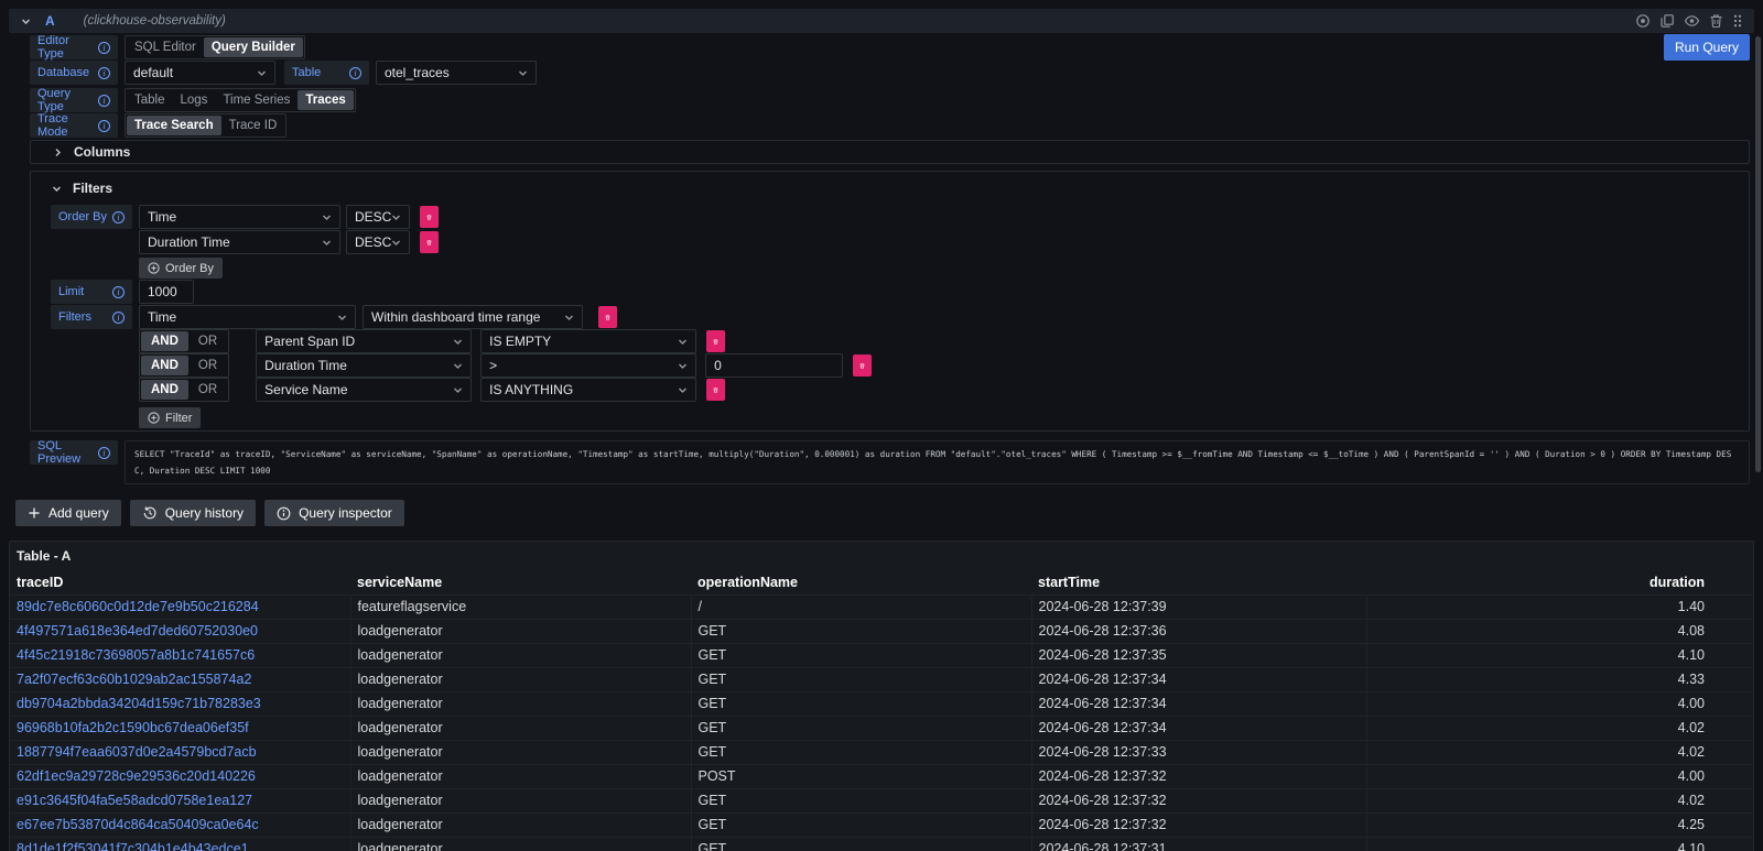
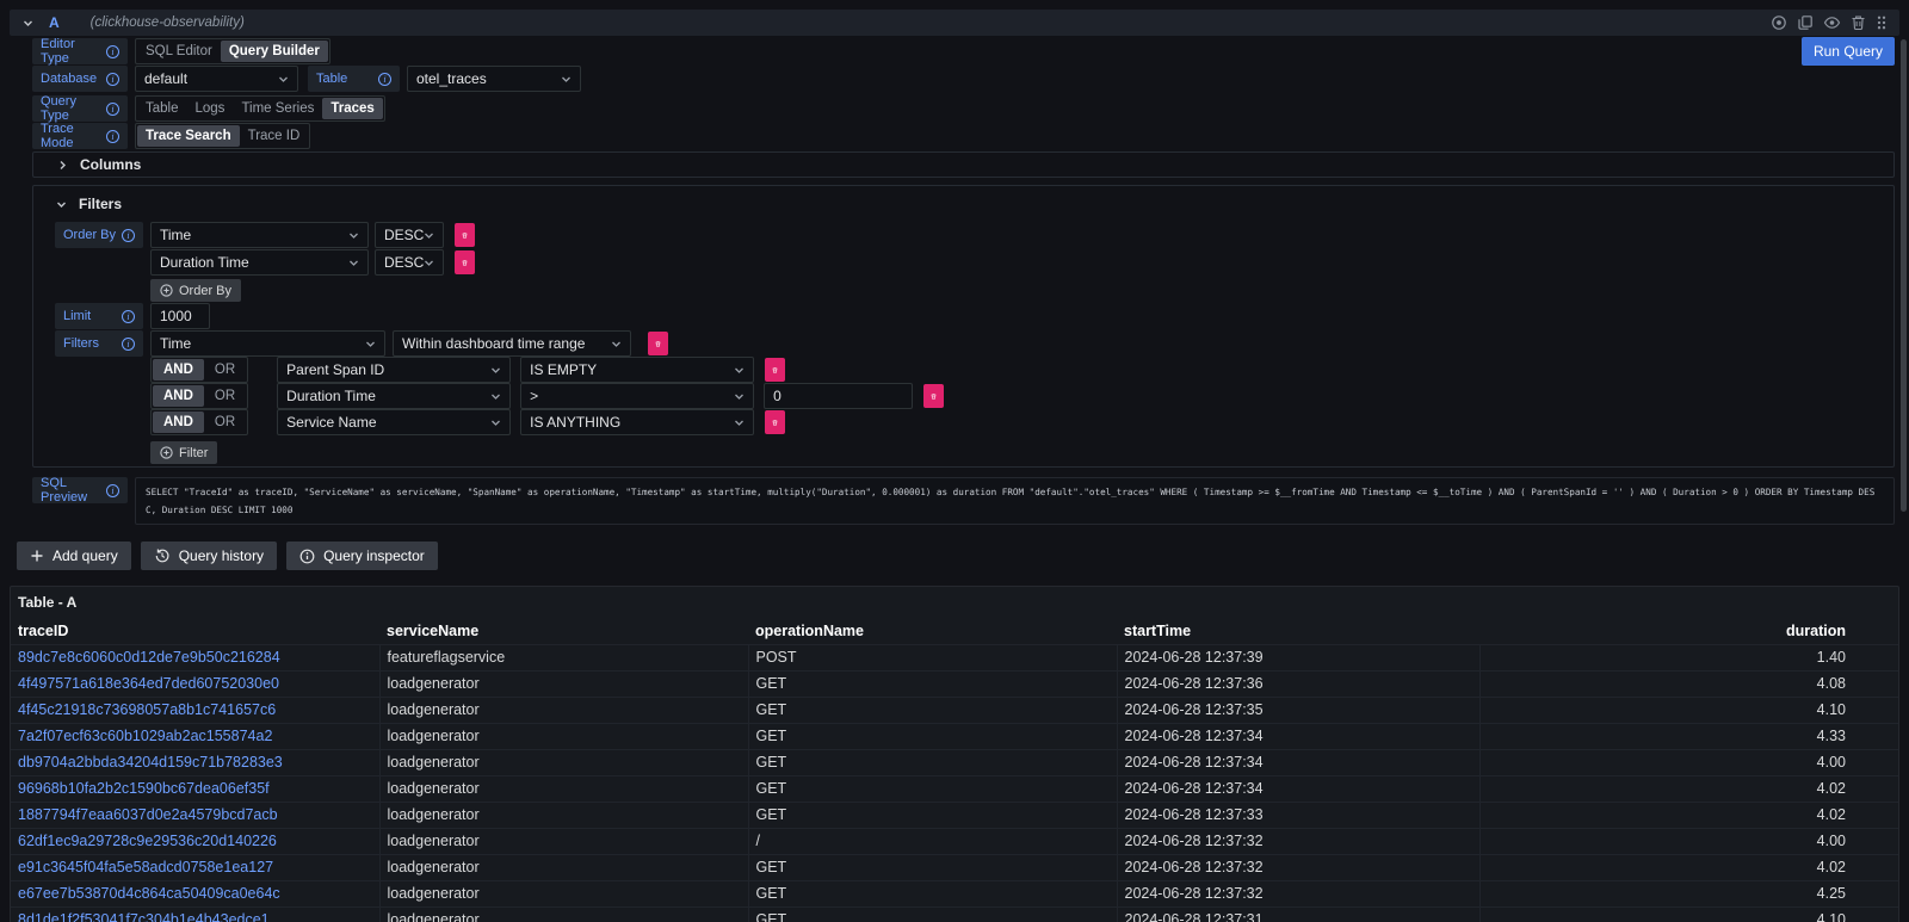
  A
  (clickhouse-observability)
  Editor Type
  i
  SQL Editor
  Query Builder
  Run Query
  Database
  i
  default
  Table
  i
  otel_traces
  Query Type
  i
  Table
  Logs
  Time Series
  Traces
  Trace Mode
  i
  Trace Search
  Trace ID
  Columns
  Filters
  Order By
  i
  Time
  DESC
  Duration Time
  DESC
  Order By
  Limit
  i
  1000
  Filters
  i
  Time
  Within dashboard time range
  AND
  OR
  Parent Span ID
  IS EMPTY
  AND
  OR
  Duration Time
  >
  0
  AND
  OR
  Service Name
  IS ANYTHING
  Filter
  SQL Preview
  i
  SELECT "TraceId" as traceID, "ServiceName" as serviceName, "SpanName" as operationName, "Timestamp" as startTime, multiply("Duration", 0.000001) as duration FROM "default"."otel_traces" WHERE ( Timestamp >= $__fromTime AND Timestamp <= $__toTime ) AND ( ParentSpanId = '' ) AND ( Duration > 0 ) ORDER BY Timestamp DESC, Duration DESC LIMIT 1000
  Add query
  Query history
  Query inspector
  Table - A
  traceID	serviceName	operationName	startTime	duration
- 89dc7e8c6060c0d12de7e9b50c216284	featureflagservice	/	2024-06-28 12:37:39	1.40
+ 89dc7e8c6060c0d12de7e9b50c216284	featureflagservice	POST	2024-06-28 12:37:39	1.40
  4f497571a618e364ed7ded60752030e0	loadgenerator	GET	2024-06-28 12:37:36	4.08
  4f45c21918c73698057a8b1c741657c6	loadgenerator	GET	2024-06-28 12:37:35	4.10
  7a2f07ecf63c60b1029ab2ac155874a2	loadgenerator	GET	2024-06-28 12:37:34	4.33
  db9704a2bbda34204d159c71b78283e3	loadgenerator	GET	2024-06-28 12:37:34	4.00
  96968b10fa2b2c1590bc67dea06ef35f	loadgenerator	GET	2024-06-28 12:37:34	4.02
  1887794f7eaa6037d0e2a4579bcd7acb	loadgenerator	GET	2024-06-28 12:37:33	4.02
- 62df1ec9a29728c9e29536c20d140226	loadgenerator	POST	2024-06-28 12:37:32	4.00
+ 62df1ec9a29728c9e29536c20d140226	loadgenerator	/	2024-06-28 12:37:32	4.00
  e91c3645f04fa5e58adcd0758e1ea127	loadgenerator	GET	2024-06-28 12:37:32	4.02
  e67ee7b53870d4c864ca50409ca0e64c	loadgenerator	GET	2024-06-28 12:37:32	4.25
  8d1de1f2f53041f7c304b1e4b43edce1	loadgenerator	GET	2024-06-28 12:37:31	4.10
